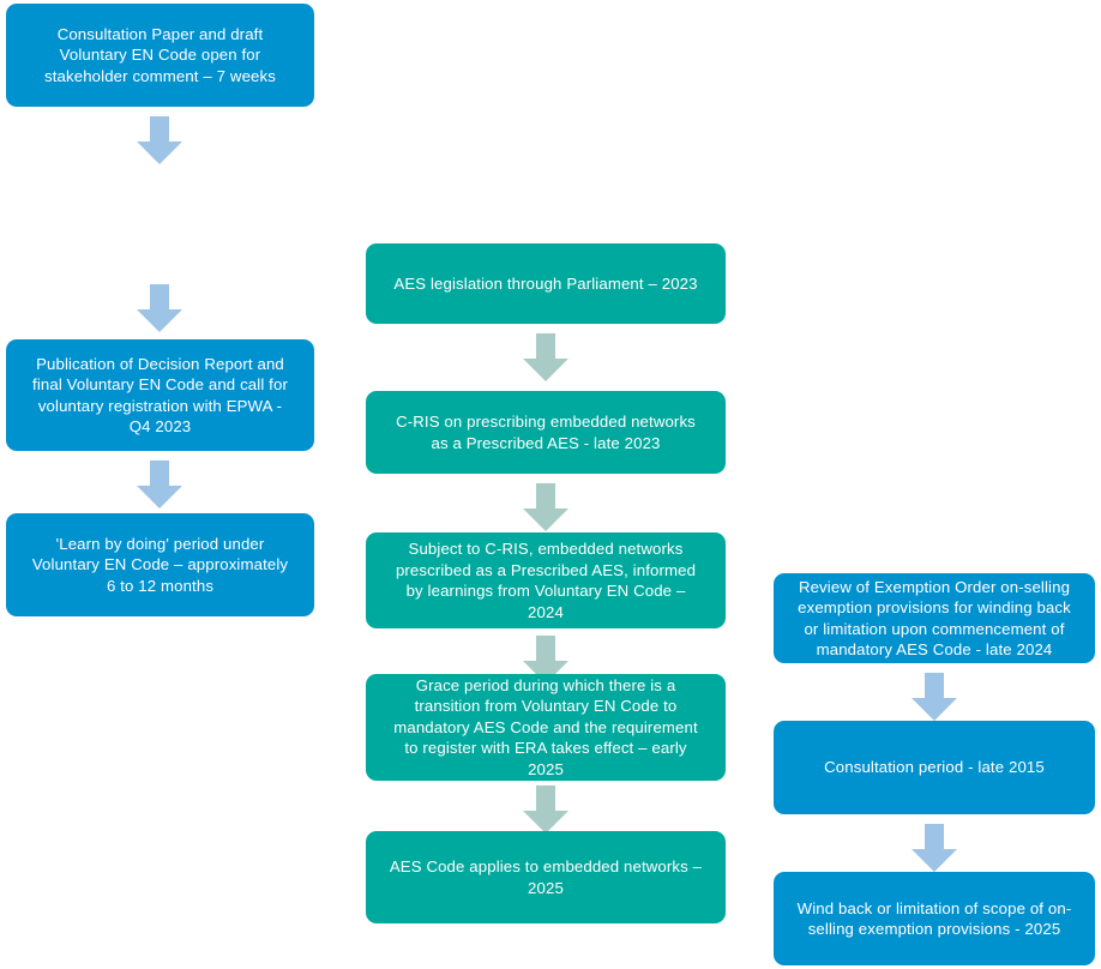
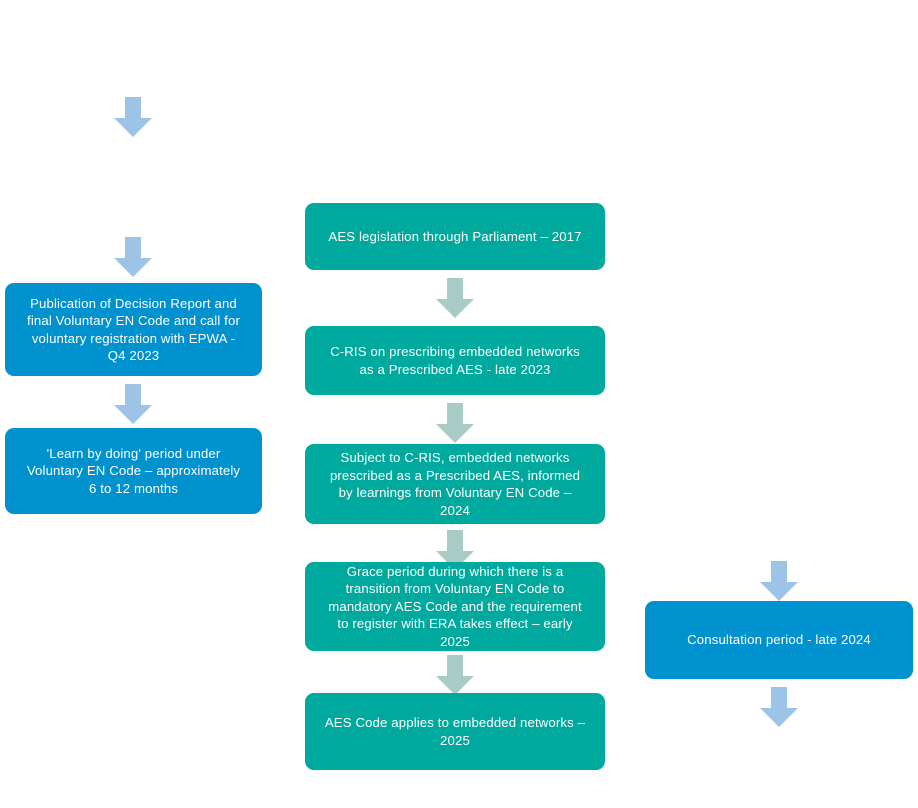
- Consultation Paper and draft
- Voluntary EN Code open for
- stakeholder comment – 7 weeks
  Publication of Decision Report and
  final Voluntary EN Code and call for
  voluntary registration with EPWA -
  Q4 2023
  'Learn by doing' period under
  Voluntary EN Code – approximately
  6 to 12 months
- AES legislation through Parliament – 2023
+ AES legislation through Parliament – 2017
  C-RIS on prescribing embedded networks
  as a Prescribed AES - late 2023
  Subject to C-RIS, embedded networks
  prescribed as a Prescribed AES, informed
  by learnings from Voluntary EN Code –
  2024
  Grace period during which there is a
  transition from Voluntary EN Code to
  mandatory AES Code and the requirement
  to register with ERA takes effect – early
  2025
  AES Code applies to embedded networks –
  2025
- Review of Exemption Order on-selling
- exemption provisions for winding back
- or limitation upon commencement of
- mandatory AES Code - late 2024
- Consultation period - late 2015
+ Consultation period - late 2024
- Wind back or limitation of scope of on-
- selling exemption provisions - 2025
